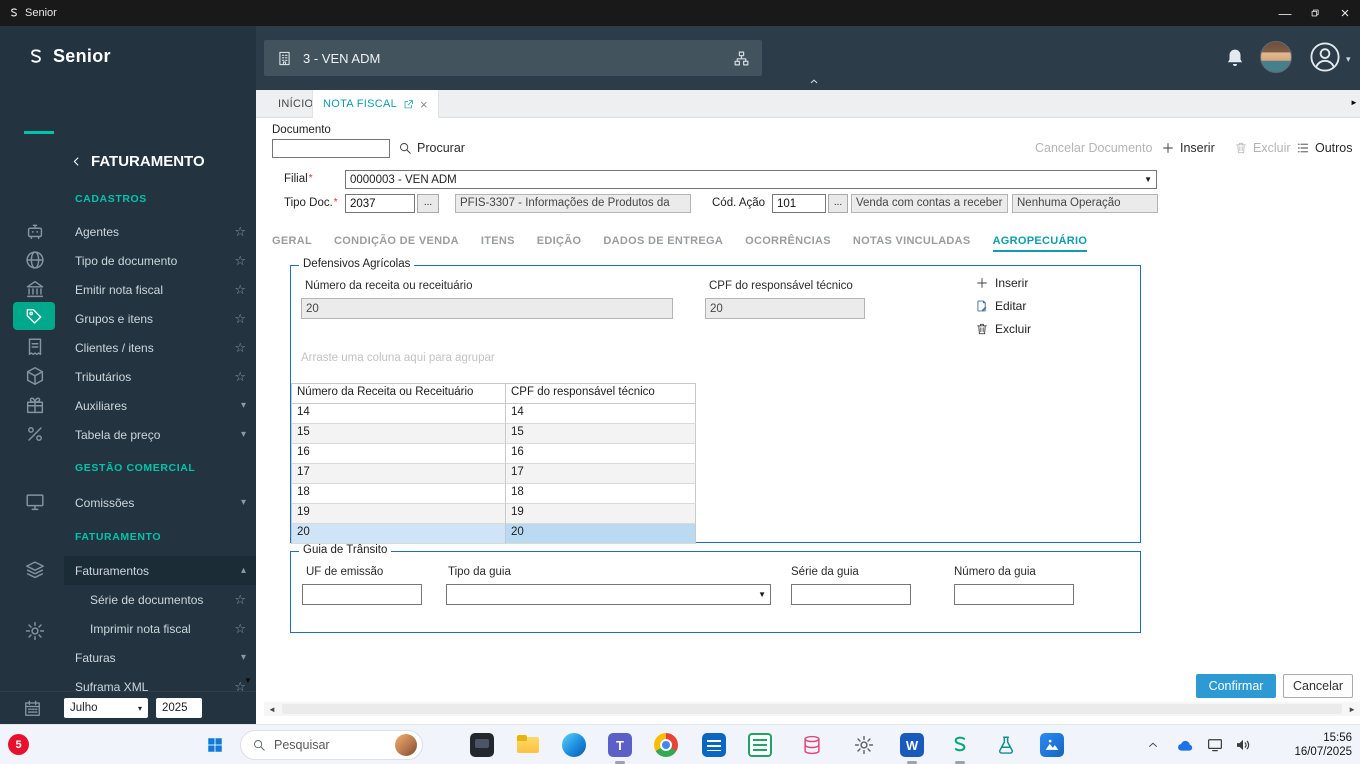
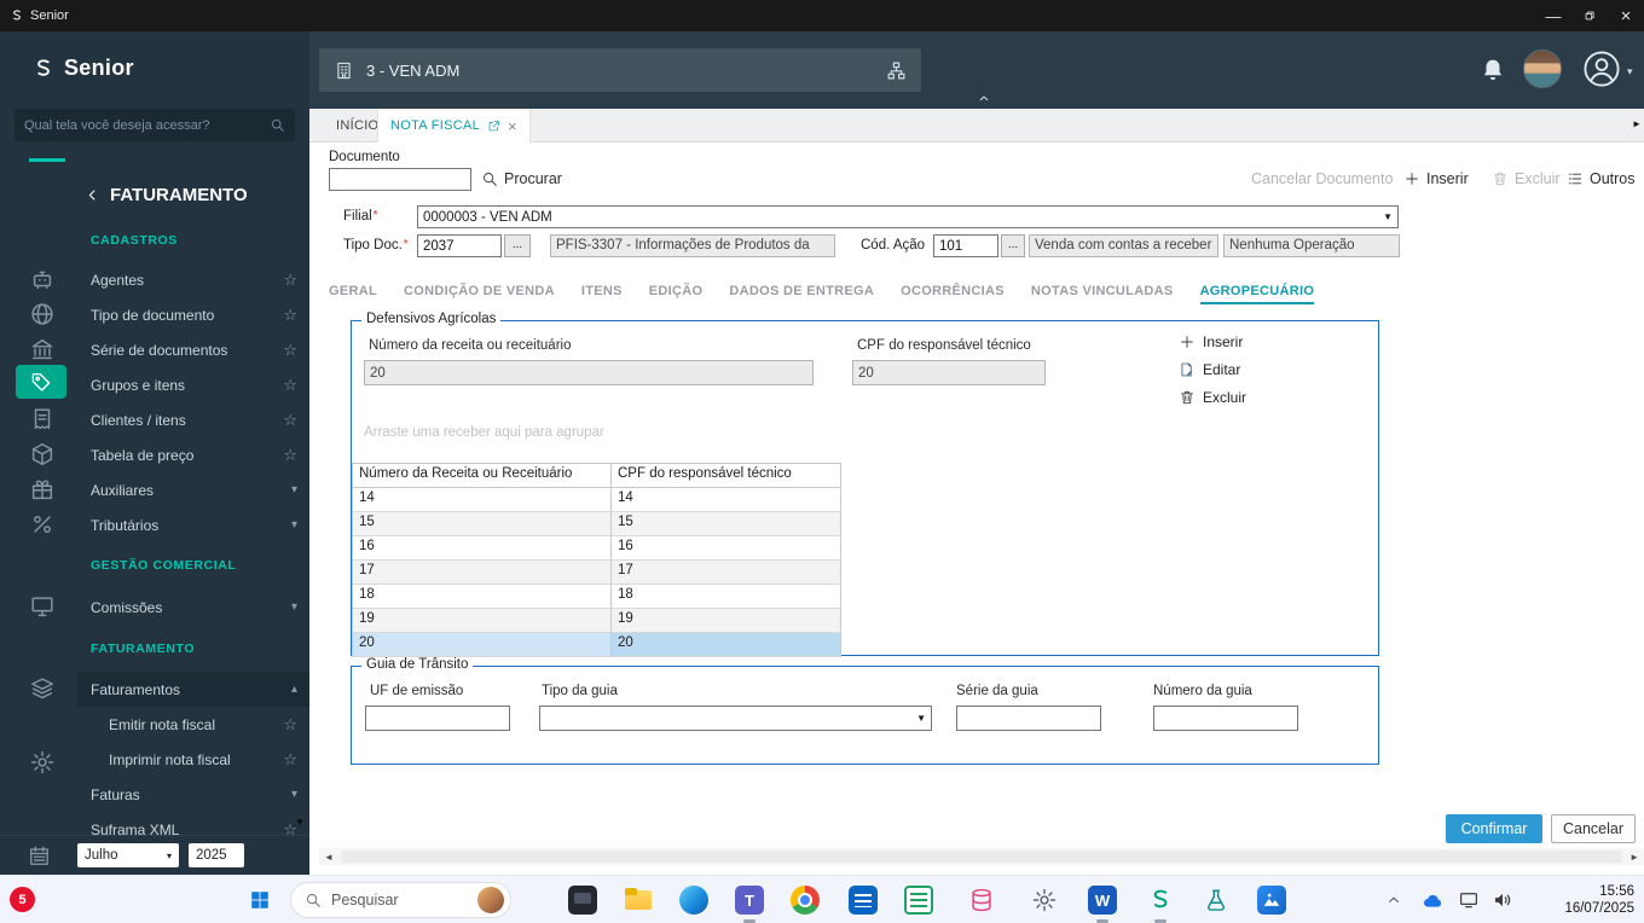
  Senior
  —
  ×
  Senior
+ Qual tela você deseja acessar?
  FATURAMENTO
  CADASTROS
  Agentes
  ☆
  Tipo de documento
  ☆
- Emitir nota fiscal
+ Série de documentos
  ☆
  Grupos e itens
  ☆
  Clientes / itens
  ☆
- Tributários
+ Tabela de preço
  ☆
  Auxiliares
  ▾
- Tabela de preço
+ Tributários
  ▾
  GESTÃO COMERCIAL
  Comissões
  ▾
  FATURAMENTO
  Faturamentos
  ▴
- Série de documentos
+ Emitir nota fiscal
  ☆
  Imprimir nota fiscal
  ☆
  Faturas
  ▾
  Suframa XML
  ☆
  ▼
  Julho
  ▾
  2025
  3 - VEN ADM
  ▾
  INÍCIO
  NOTA FISCAL
  ×
  ►
  Documento
  Procurar
  Cancelar Documento
  Inserir
  Excluir
  Outros
  Filial
  0000003 - VEN ADM
  ▼
  Tipo Doc.
  2037
  ...
  PFIS-3307 - Informações de Produtos da
  Cód. Ação
  101
  ...
  Venda com contas a receber
  Nenhuma Operação
  GERAL
  CONDIÇÃO DE VENDA
  ITENS
  EDIÇÃO
  DADOS DE ENTREGA
  OCORRÊNCIAS
  NOTAS VINCULADAS
  AGROPECUÁRIO
  Defensivos Agrícolas
  Número da receita ou receituário
  20
  CPF do responsável técnico
  20
  Inserir
  Editar
  Excluir
- Arraste uma coluna aqui para agrupar
+ Arraste uma receber aqui para agrupar
  Número da Receita ou Receituário
  CPF do responsável técnico
  14
  14
  15
  15
  16
  16
  17
  17
  18
  18
  19
  19
  20
  20
  Guia de Trânsito
  UF de emissão
  Tipo da guia
  ▼
  Série da guia
  Número da guia
  Confirmar
  Cancelar
  ◄
  ►
  5
  Pesquisar
  T
  W
  15:56
  16/07/2025
